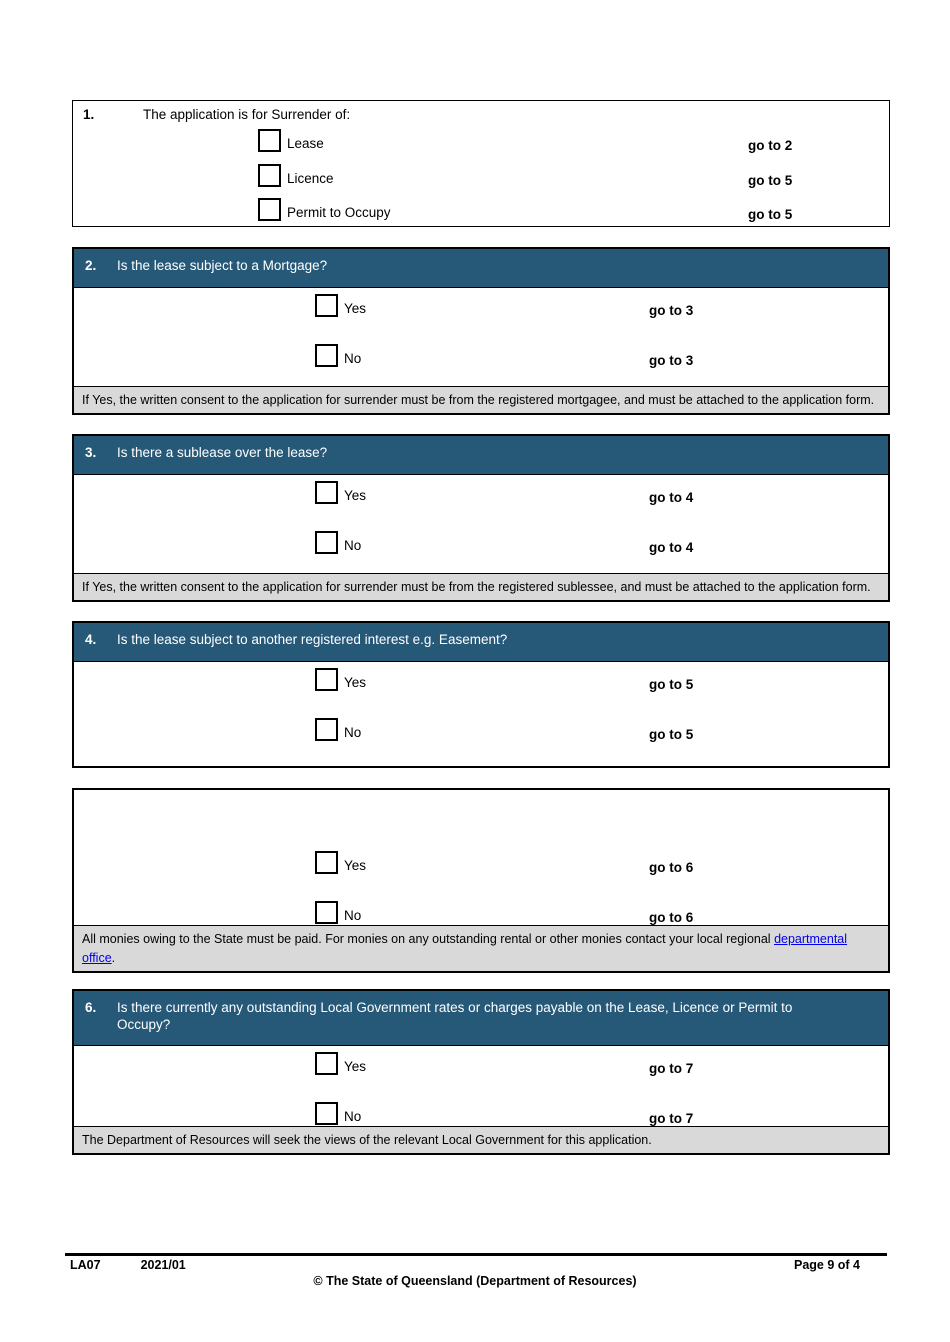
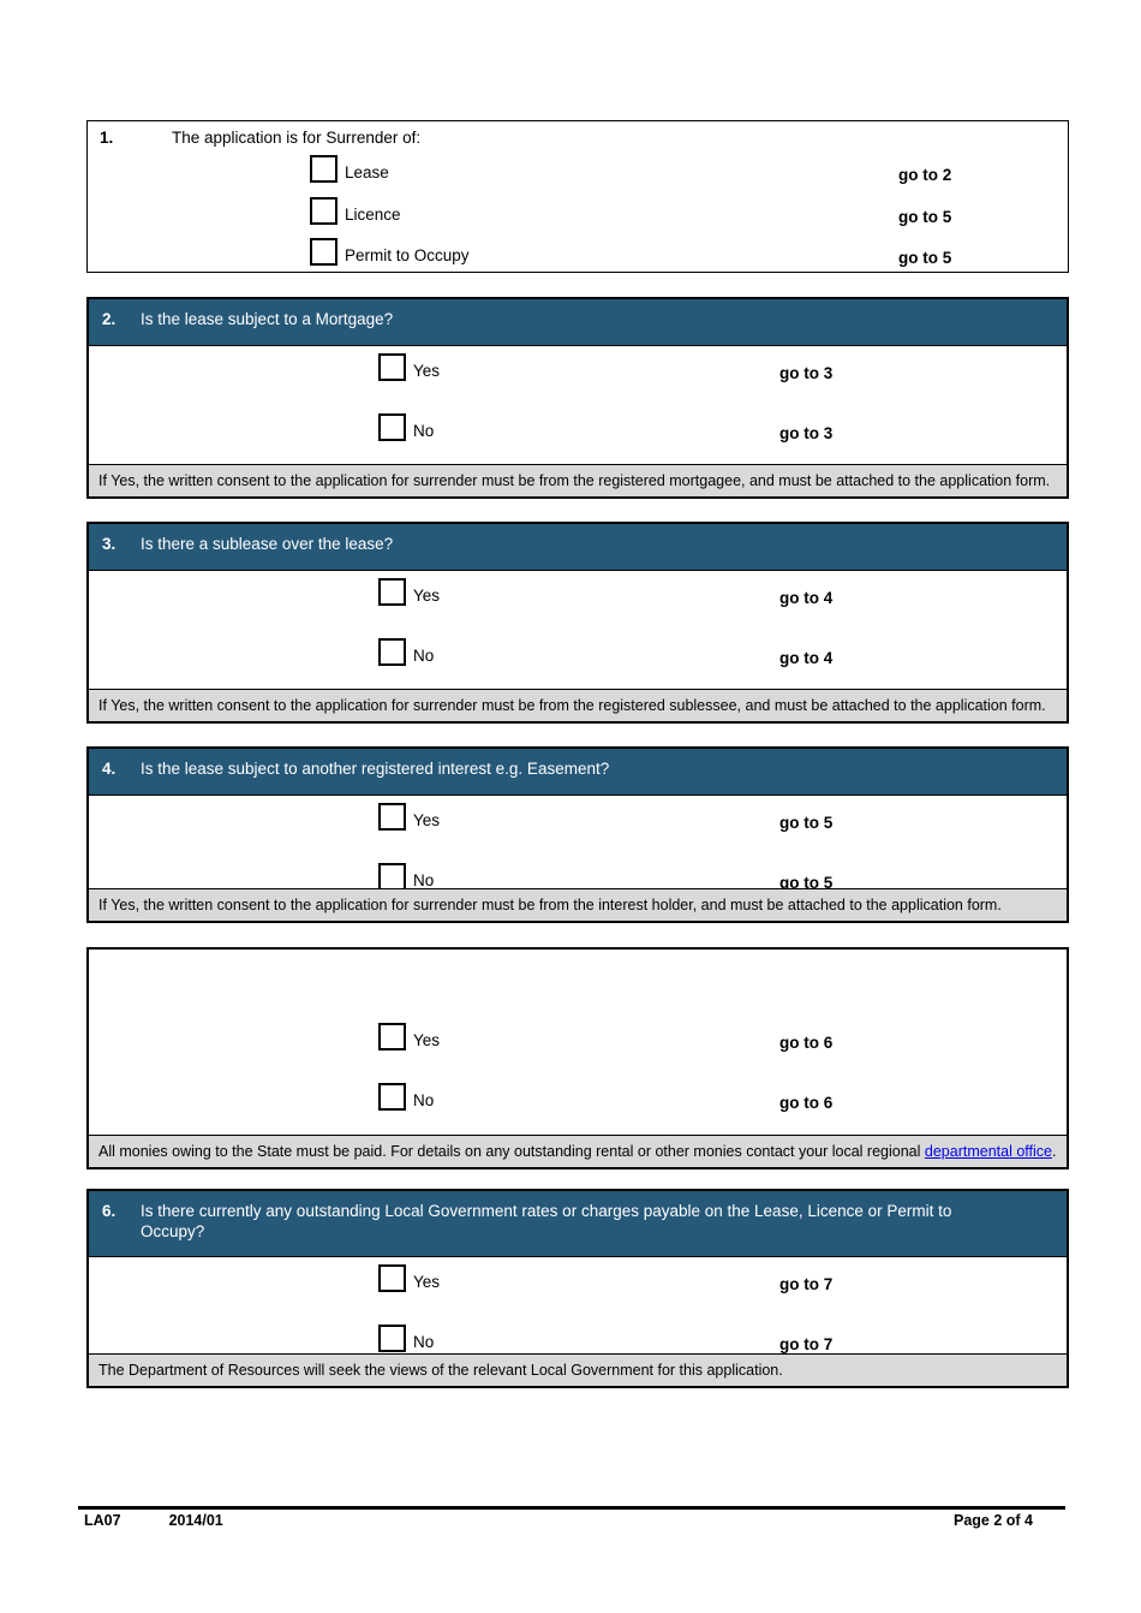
  1.
  The application is for Surrender of:
  Lease
  go to 2
  Licence
  go to 5
  Permit to Occupy
  go to 5
  2.
  Is the lease subject to a Mortgage?
  Yes
  go to 3
  No
  go to 3
  If Yes, the written consent to the application for surrender must be from the registered mortgagee, and must be attached to the application form.
  3.
  Is there a sublease over the lease?
  Yes
  go to 4
  No
  go to 4
  If Yes, the written consent to the application for surrender must be from the registered sublessee, and must be attached to the application form.
  4.
  Is the lease subject to another registered interest e.g. Easement?
  Yes
  go to 5
  No
  go to 5
+ If Yes, the written consent to the application for surrender must be from the interest holder, and must be attached to the application form.
  Yes
  go to 6
  No
  go to 6
- All monies owing to the State must be paid. For monies on any outstanding rental or other monies contact your local regional departmental office.
+ All monies owing to the State must be paid. For details on any outstanding rental or other monies contact your local regional departmental office.
  6.
  Is there currently any outstanding Local Government rates or charges payable on the Lease, Licence or Permit to Occupy?
  Yes
  go to 7
  No
  go to 7
  The Department of Resources will seek the views of the relevant Local Government for this application.
  LA07
- 2021/01
+ 2014/01
- Page 9 of 4
+ Page 2 of 4
- © The State of Queensland (Department of Resources)
